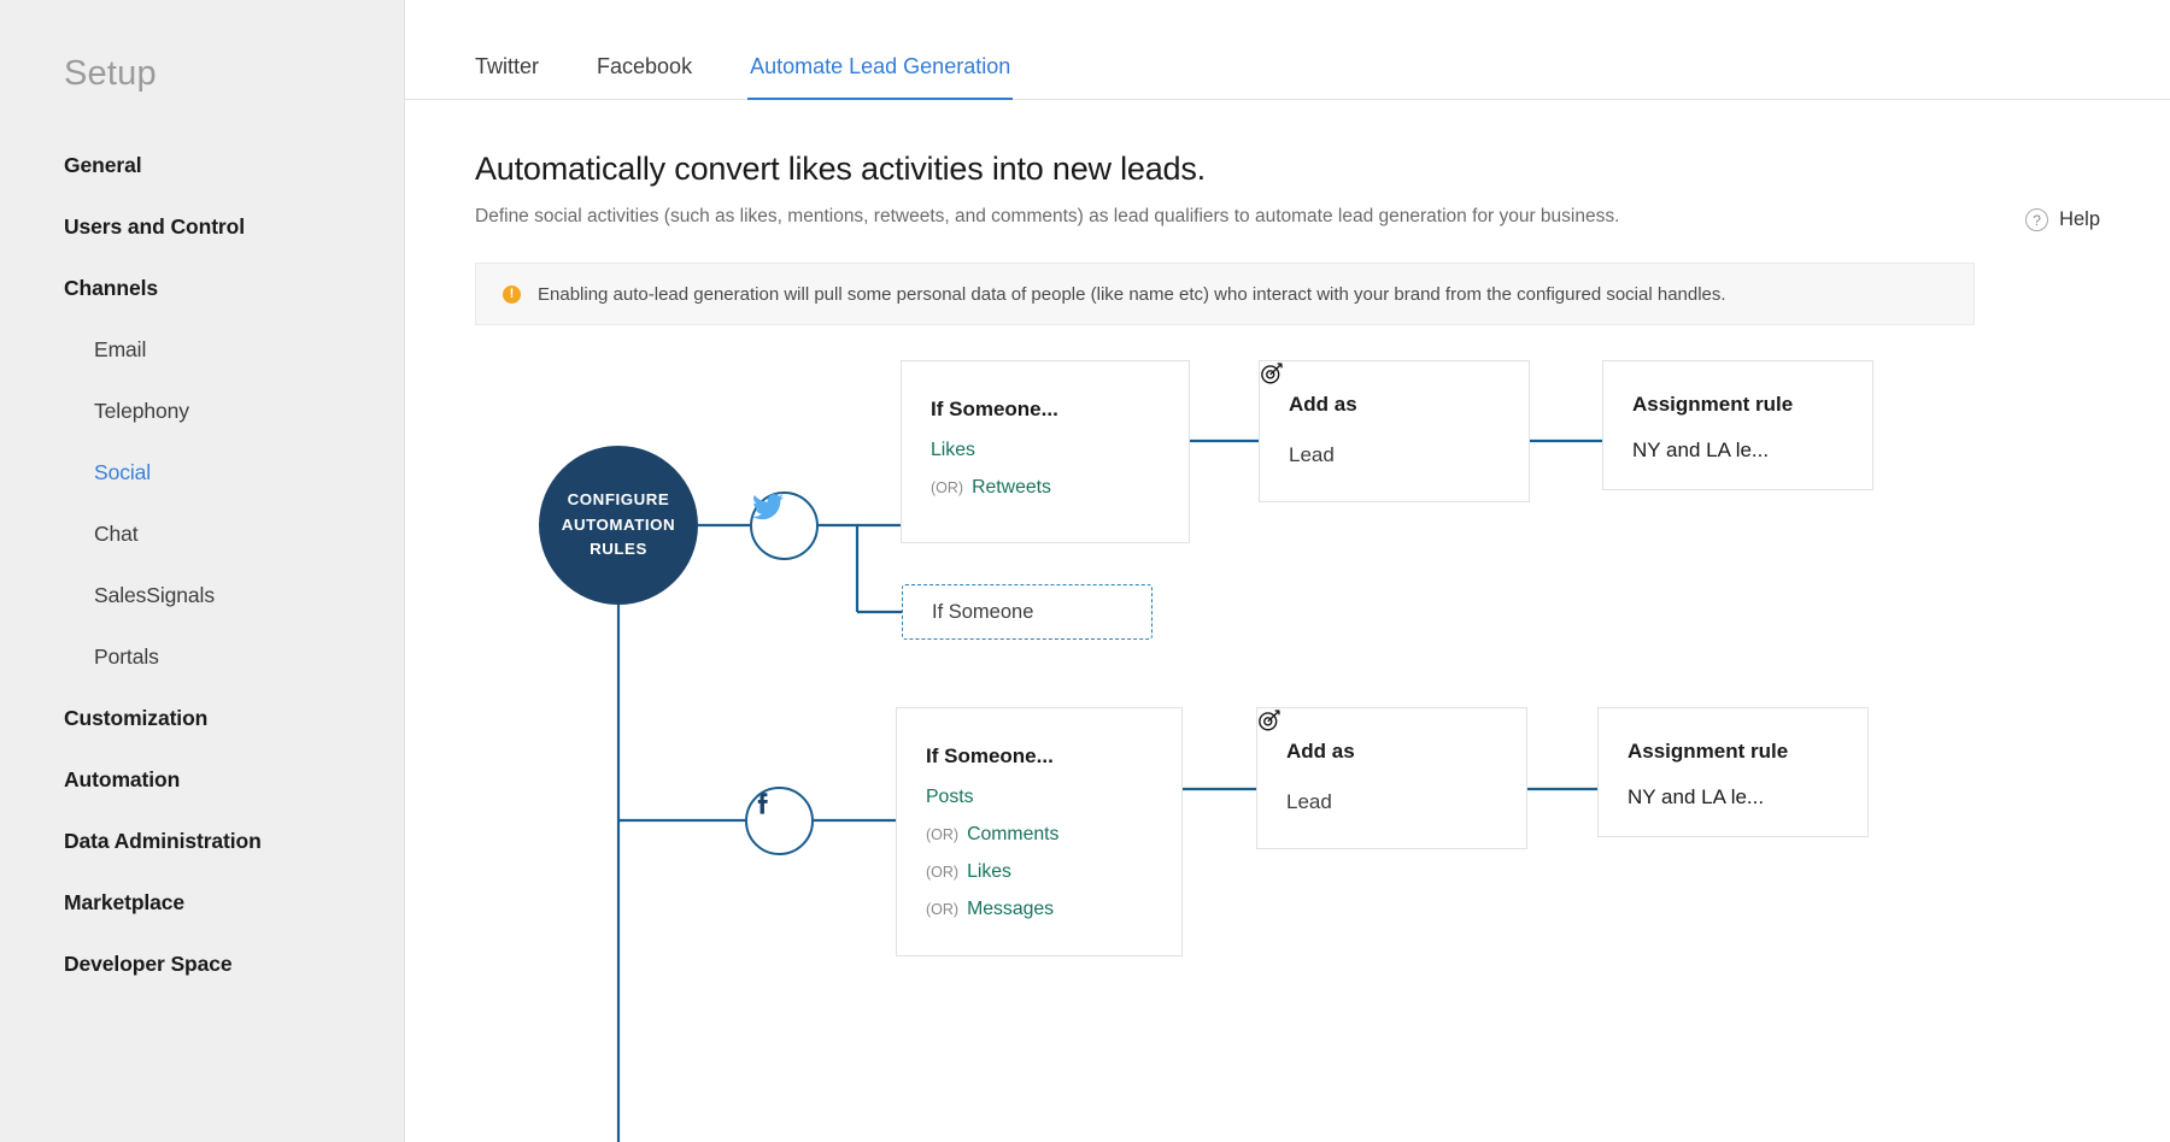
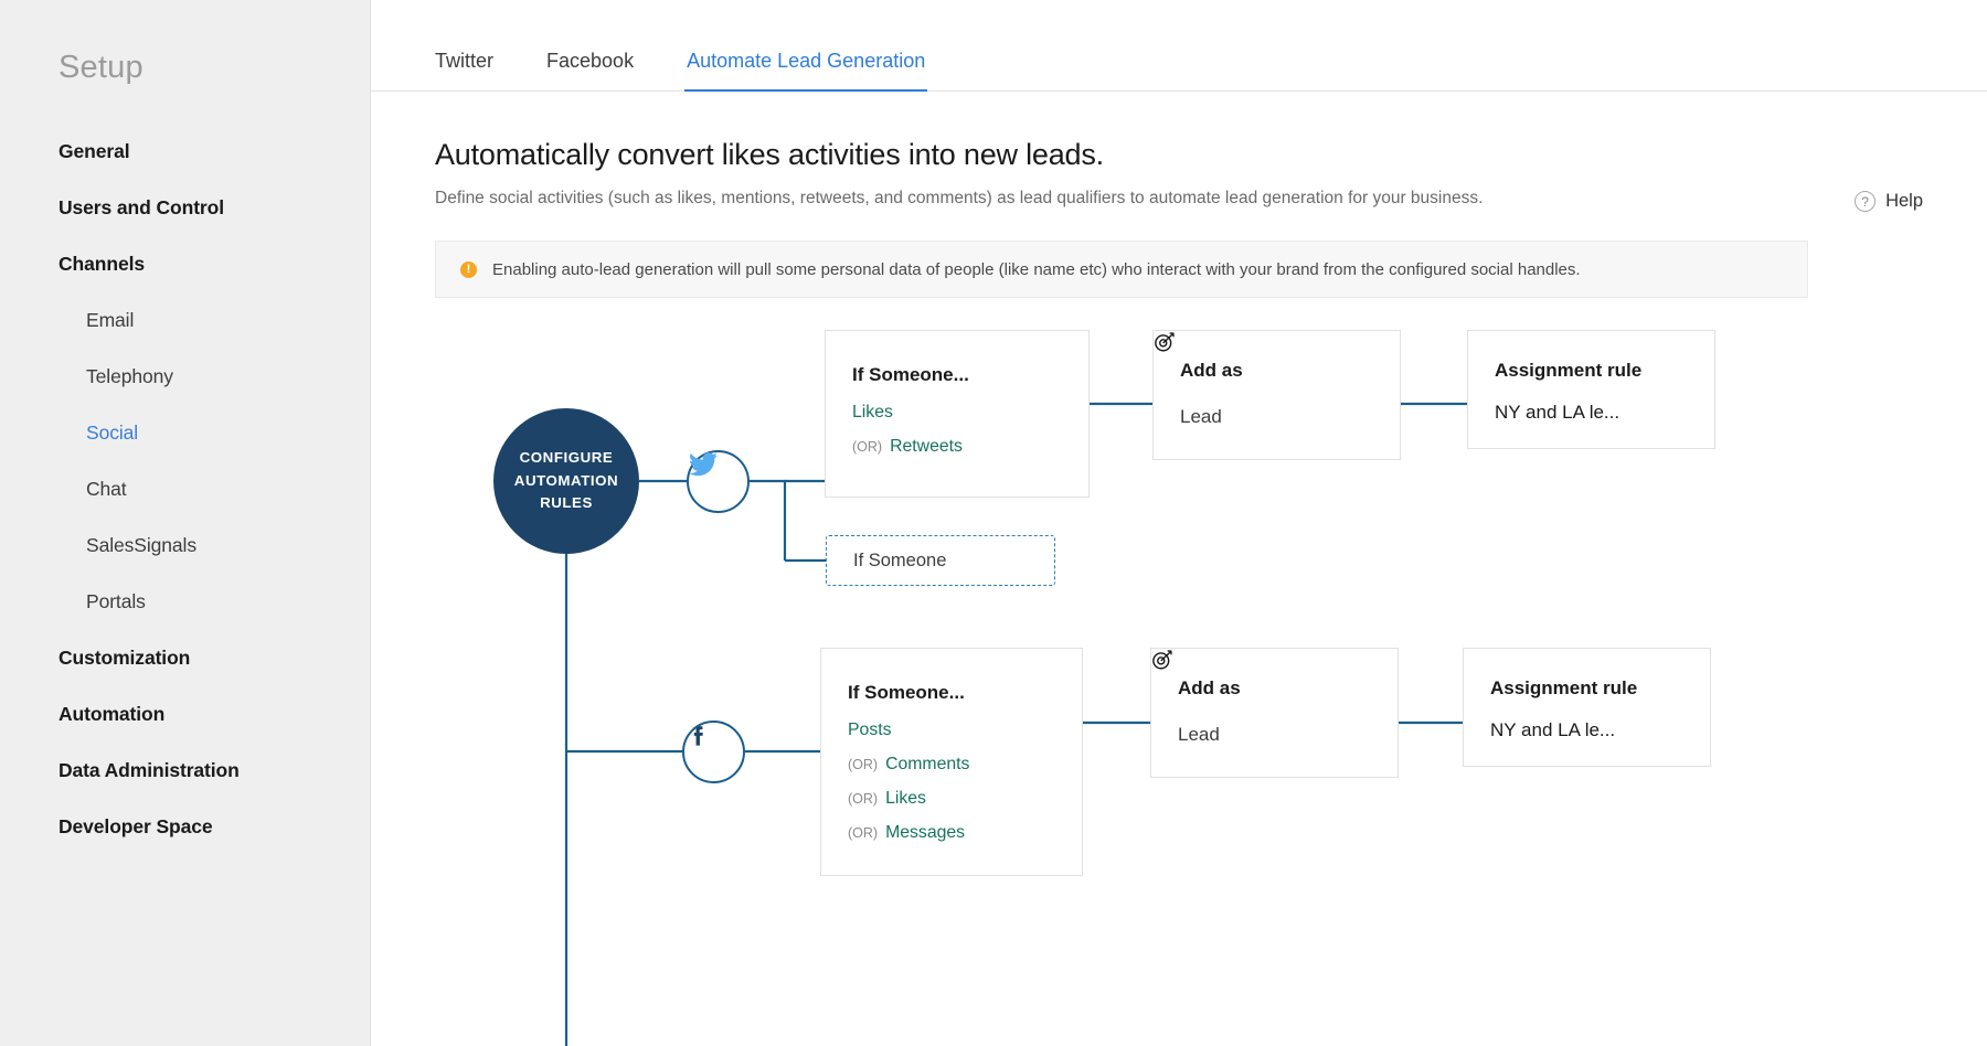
  Setup
  General
  Users and Control
  Channels
  Email
  Telephony
  Social
  Chat
  SalesSignals
  Portals
  Customization
  Automation
  Data Administration
- Marketplace
  Developer Space
  Twitter
  Facebook
  Automate Lead Generation
  ?
  Help
  Automatically convert likes activities into new leads.
  Define social activities (such as likes, mentions, retweets, and comments) as lead qualifiers to automate lead generation for your business.
  !
  Enabling auto-lead generation will pull some personal data of people (like name etc) who interact with your brand from the configured social handles.
  CONFIGURE
  AUTOMATION
  RULES
  If Someone...
  Likes
  (OR)
  Retweets
  Add as
  Lead
  Assignment rule
  NY and LA le...
  If Someone
  If Someone...
  Posts
  (OR)
  Comments
  (OR)
  Likes
  (OR)
  Messages
  Add as
  Lead
  Assignment rule
  NY and LA le...
